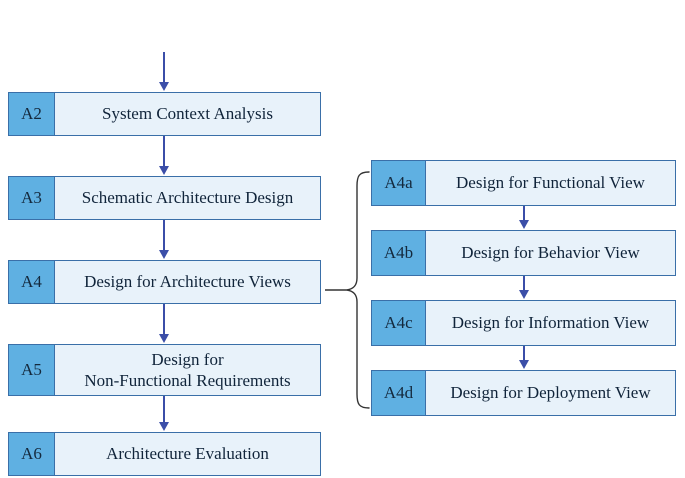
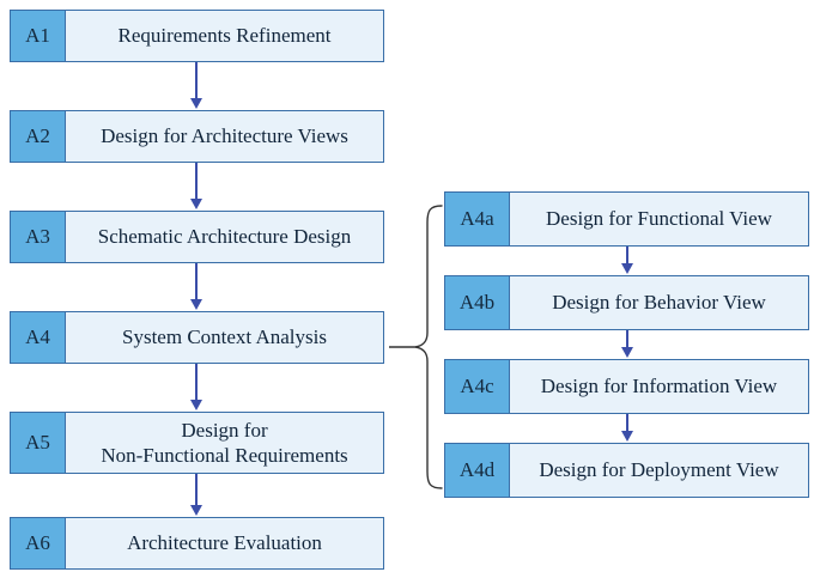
+ A1
+ Requirements Refinement
  A2
- System Context Analysis
+ Design for Architecture Views
  A3
  Schematic Architecture Design
  A4
- Design for Architecture Views
+ System Context Analysis
  A5
  Design for
  Non-Functional Requirements
  A6
  Architecture Evaluation
  A4a
  Design for Functional View
  A4b
  Design for Behavior View
  A4c
  Design for Information View
  A4d
  Design for Deployment View
